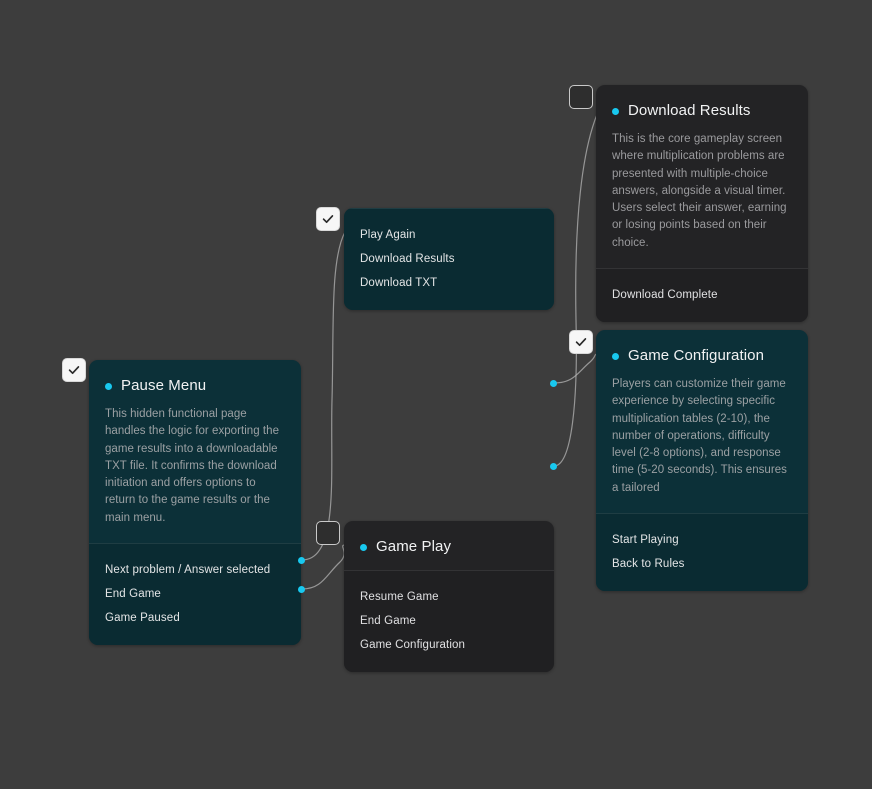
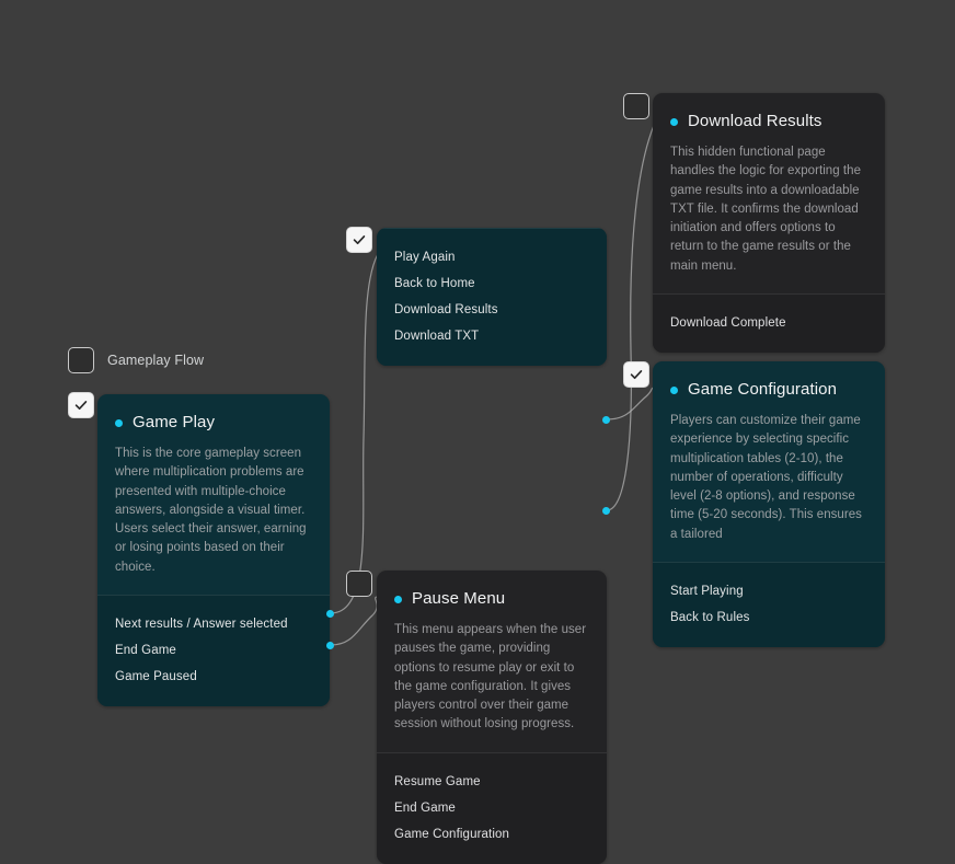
+ Gameplay Flow
- Pause Menu
+ Game Play
- This hidden functional page handles the logic for exporting the game results into a downloadable TXT file. It confirms the download initiation and offers options to return to the game results or the main menu.
+ This is the core gameplay screen where multiplication problems are presented with multiple-choice answers, alongside a visual timer. Users select their answer, earning or losing points based on their choice.
- Next problem / Answer selected
+ Next results / Answer selected
  End Game
  Game Paused
  Play Again
+ Back to Home
  Download Results
  Download TXT
  Download Results
- This is the core gameplay screen where multiplication problems are presented with multiple-choice answers, alongside a visual timer. Users select their answer, earning or losing points based on their choice.
+ This hidden functional page handles the logic for exporting the game results into a downloadable TXT file. It confirms the download initiation and offers options to return to the game results or the main menu.
  Download Complete
  Game Configuration
  Players can customize their game experience by selecting specific multiplication tables (2-10), the number of operations, difficulty level (2-8 options), and response time (5-20 seconds). This ensures a tailored
  Start Playing
  Back to Rules
- Game Play
+ Pause Menu
+ This menu appears when the user pauses the game, providing options to resume play or exit to the game configuration. It gives players control over their game session without losing progress.
  Resume Game
  End Game
  Game Configuration
